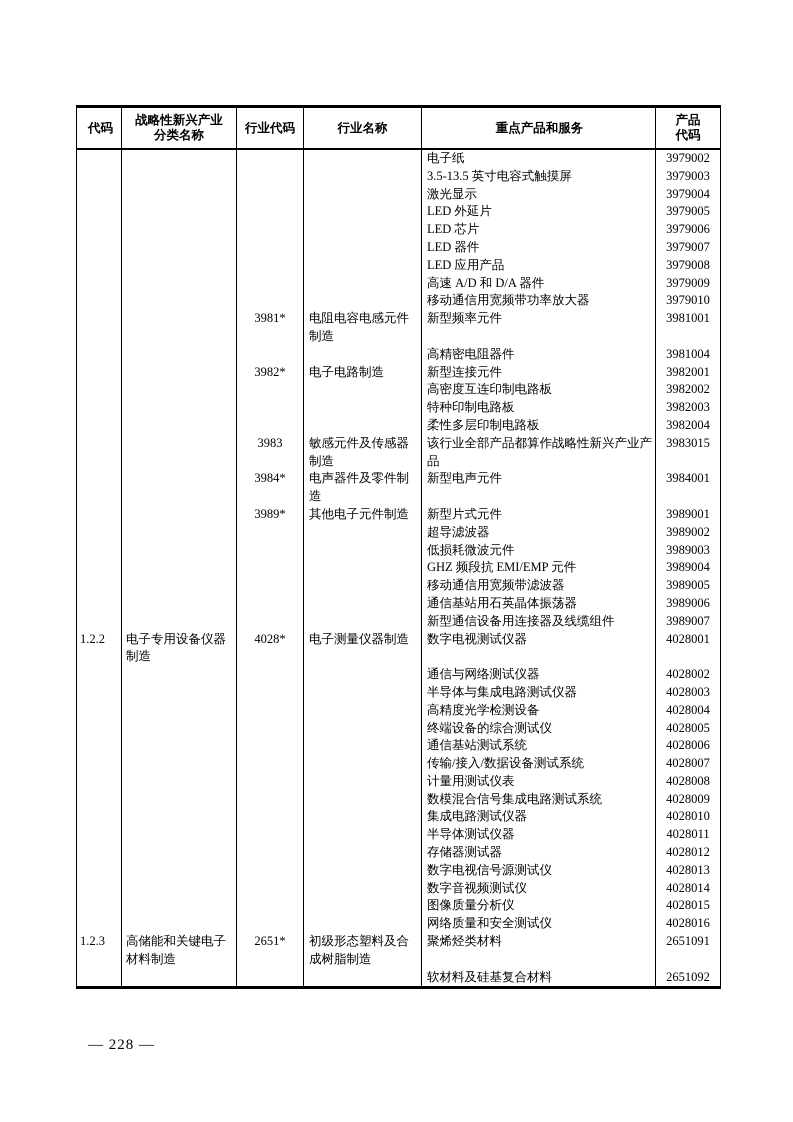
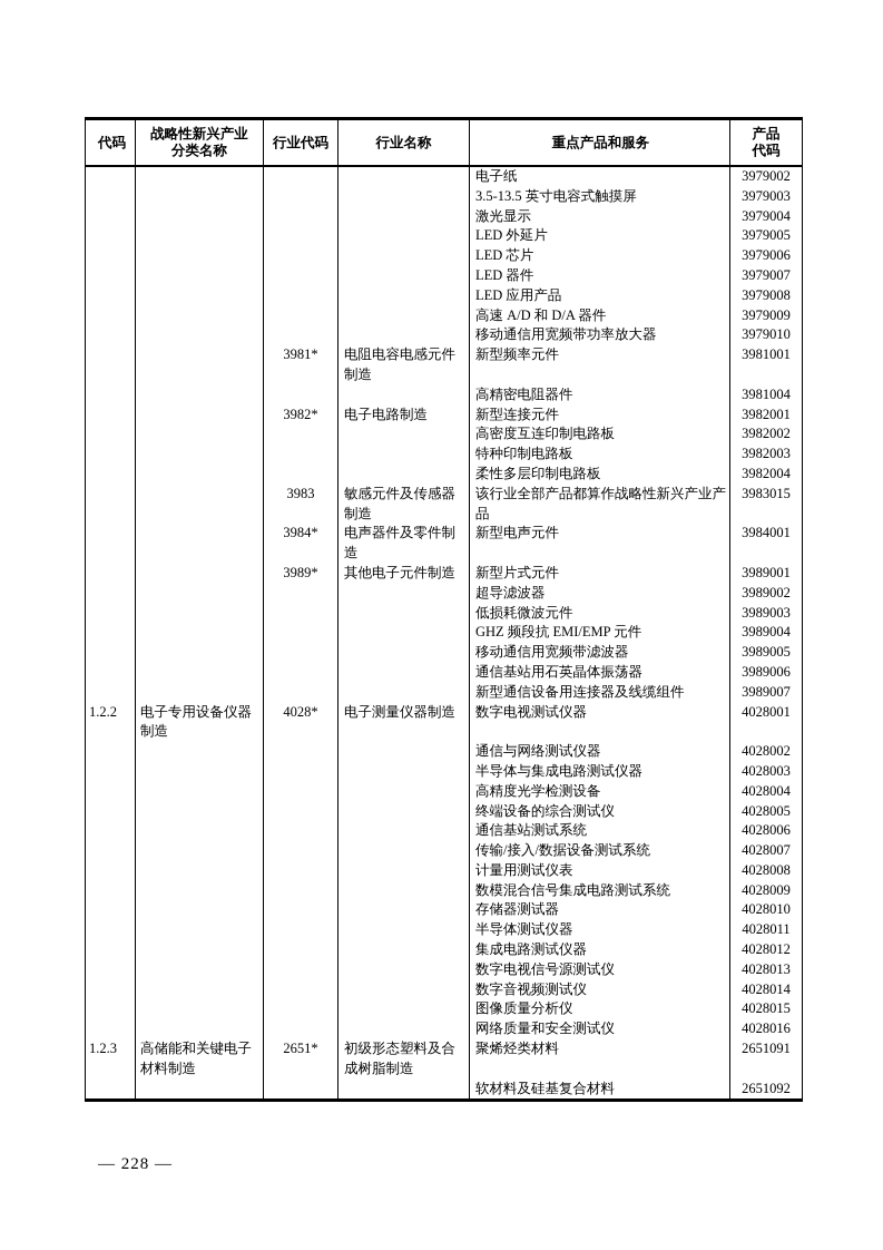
  代码
  战略性新兴产业
  分类名称
  行业代码
  行业名称
  重点产品和服务
  产品
  代码
  电子纸
  3979002
  3.5-13.5 英寸电容式触摸屏
  3979003
  激光显示
  3979004
  LED 外延片
  3979005
  LED 芯片
  3979006
  LED 器件
  3979007
  LED 应用产品
  3979008
  高速 A/D 和 D/A 器件
  3979009
  移动通信用宽频带功率放大器
  3979010
  3981*
  电阻电容电感元件
  制造
  新型频率元件
  3981001
  高精密电阻器件
  3981004
  3982*
  电子电路制造
  新型连接元件
  3982001
  高密度互连印制电路板
  3982002
  特种印制电路板
  3982003
  柔性多层印制电路板
  3982004
  3983
  敏感元件及传感器
  制造
  该行业全部产品都算作战略性新兴产业产
  品
  3983015
  3984*
  电声器件及零件制
  造
  新型电声元件
  3984001
  3989*
  其他电子元件制造
  新型片式元件
  3989001
  超导滤波器
  3989002
  低损耗微波元件
  3989003
  GHZ 频段抗 EMI/EMP 元件
  3989004
  移动通信用宽频带滤波器
  3989005
  通信基站用石英晶体振荡器
  3989006
  新型通信设备用连接器及线缆组件
  3989007
  1.2.2
  电子专用设备仪器
  制造
  4028*
  电子测量仪器制造
  数字电视测试仪器
  4028001
  通信与网络测试仪器
  4028002
  半导体与集成电路测试仪器
  4028003
  高精度光学检测设备
  4028004
  终端设备的综合测试仪
  4028005
  通信基站测试系统
  4028006
  传输/接入/数据设备测试系统
  4028007
  计量用测试仪表
  4028008
  数模混合信号集成电路测试系统
  4028009
- 集成电路测试仪器
+ 存储器测试器
  4028010
  半导体测试仪器
  4028011
- 存储器测试器
+ 集成电路测试仪器
  4028012
  数字电视信号源测试仪
  4028013
  数字音视频测试仪
  4028014
  图像质量分析仪
  4028015
  网络质量和安全测试仪
  4028016
  1.2.3
  高储能和关键电子
  材料制造
  2651*
  初级形态塑料及合
  成树脂制造
  聚烯烃类材料
  2651091
  软材料及硅基复合材料
  2651092
  — 228 —
